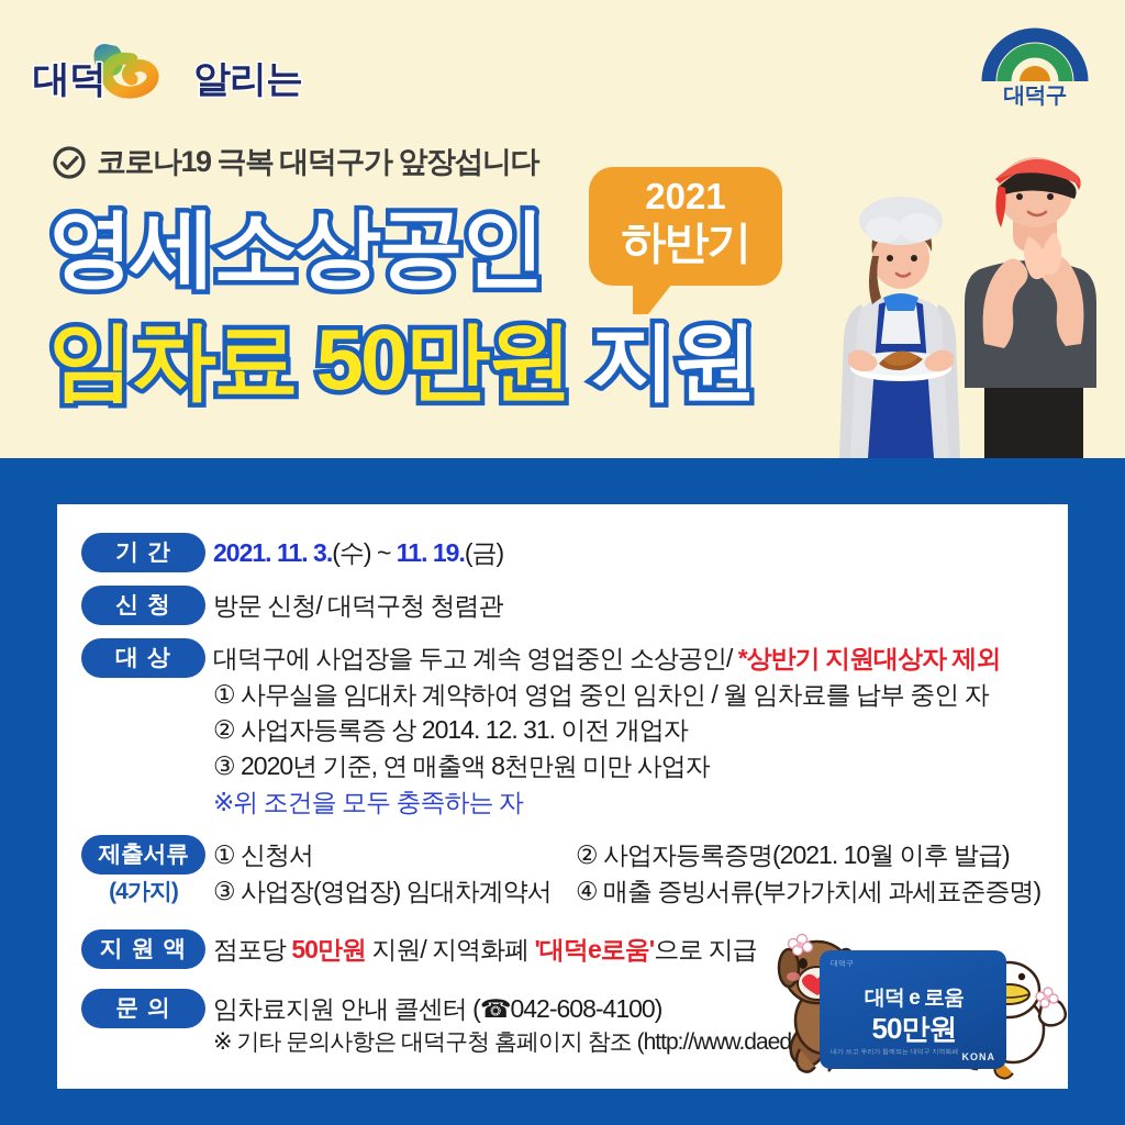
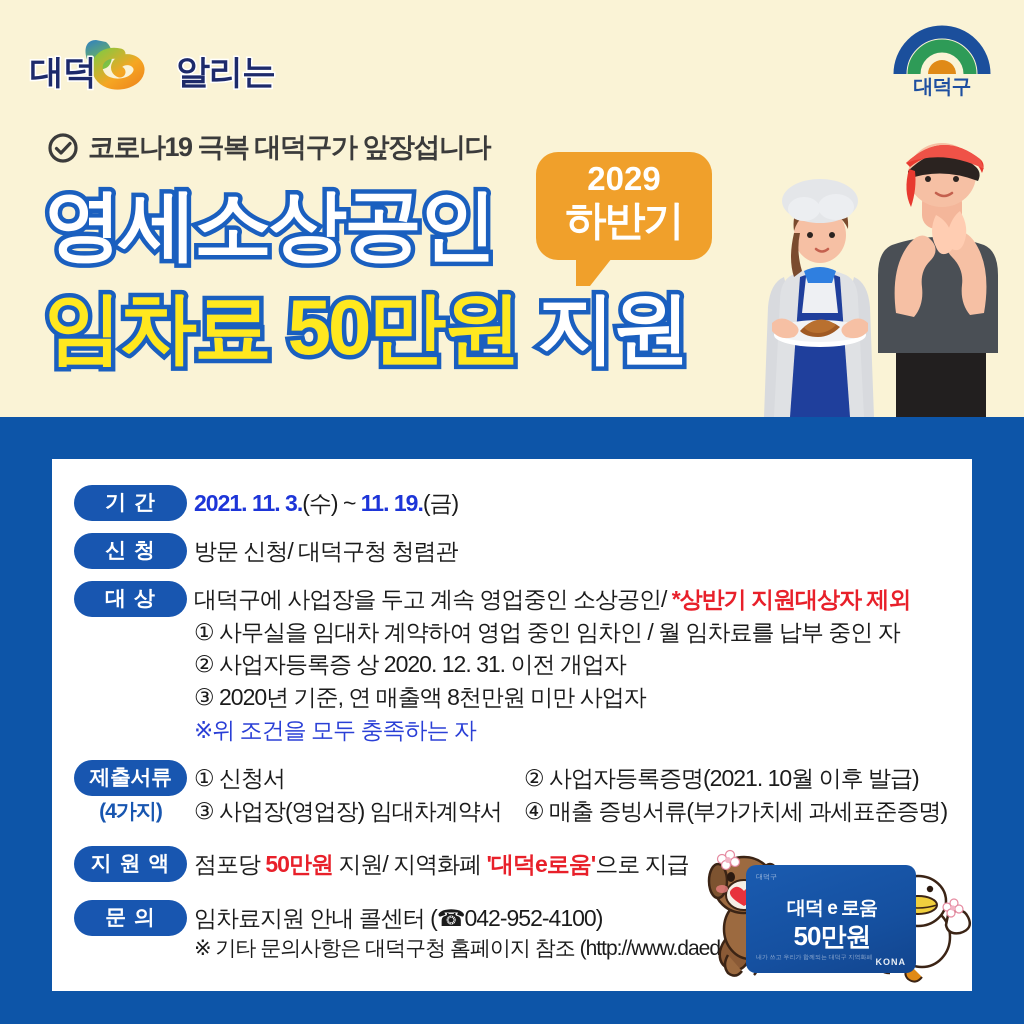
  대덕
  알리는
  대덕구
  코로나19 극복 대덕구가 앞장섭니다
  영세소상공인
  임차료 50만원 지원
- 2021
+ 2029
  하반기
  기 간
  2021. 11. 3.(수) ~ 11. 19.(금)
  신 청
  방문 신청/ 대덕구청 청렴관
  대 상
  대덕구에 사업장을 두고 계속 영업중인 소상공인/ *상반기 지원대상자 제외
  ① 사무실을 임대차 계약하여 영업 중인 임차인 / 월 임차료를 납부 중인 자
- ② 사업자등록증 상 2014. 12. 31. 이전 개업자
+ ② 사업자등록증 상 2020. 12. 31. 이전 개업자
  ③ 2020년 기준, 연 매출액 8천만원 미만 사업자
  ※위 조건을 모두 충족하는 자
  제출서류
  (4가지)
  ① 신청서
  ② 사업자등록증명(2021. 10월 이후 발급)
  ③ 사업장(영업장) 임대차계약서
  ④ 매출 증빙서류(부가가치세 과세표준증명)
  지 원 액
  점포당 50만원 지원/ 지역화폐 '대덕e로움'으로 지급
  문 의
- 임차료지원 안내 콜센터 (☎042-608-4100)
+ 임차료지원 안내 콜센터 (☎042-952-4100)
  ※ 기타 문의사항은 대덕구청 홈페이지 참조 (http://www.daed
  대덕 e 로움
  50만원
  KONA
